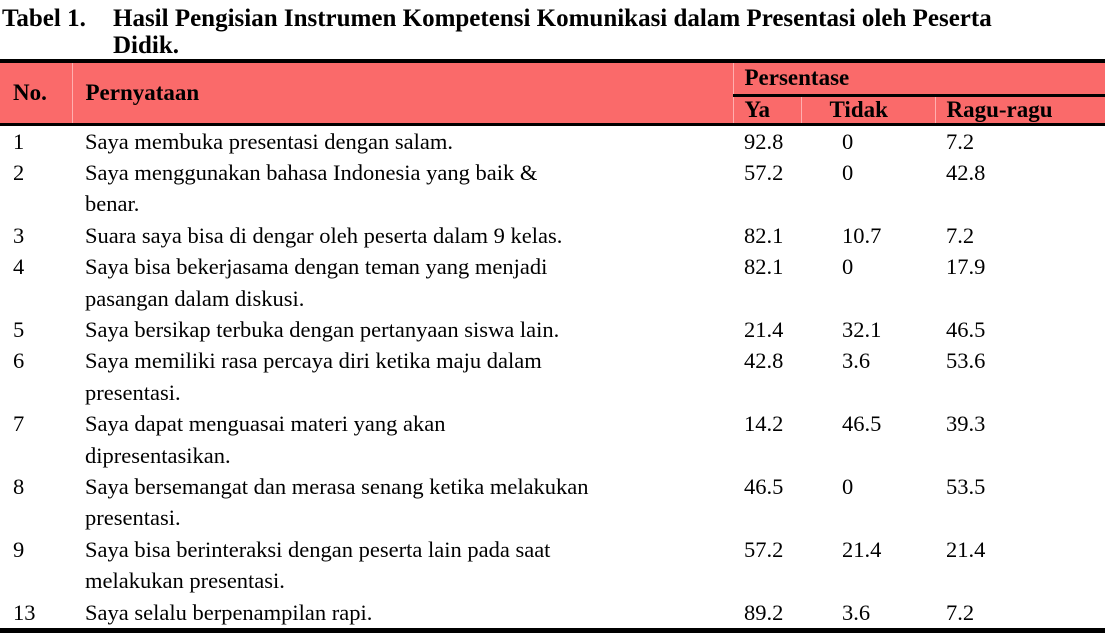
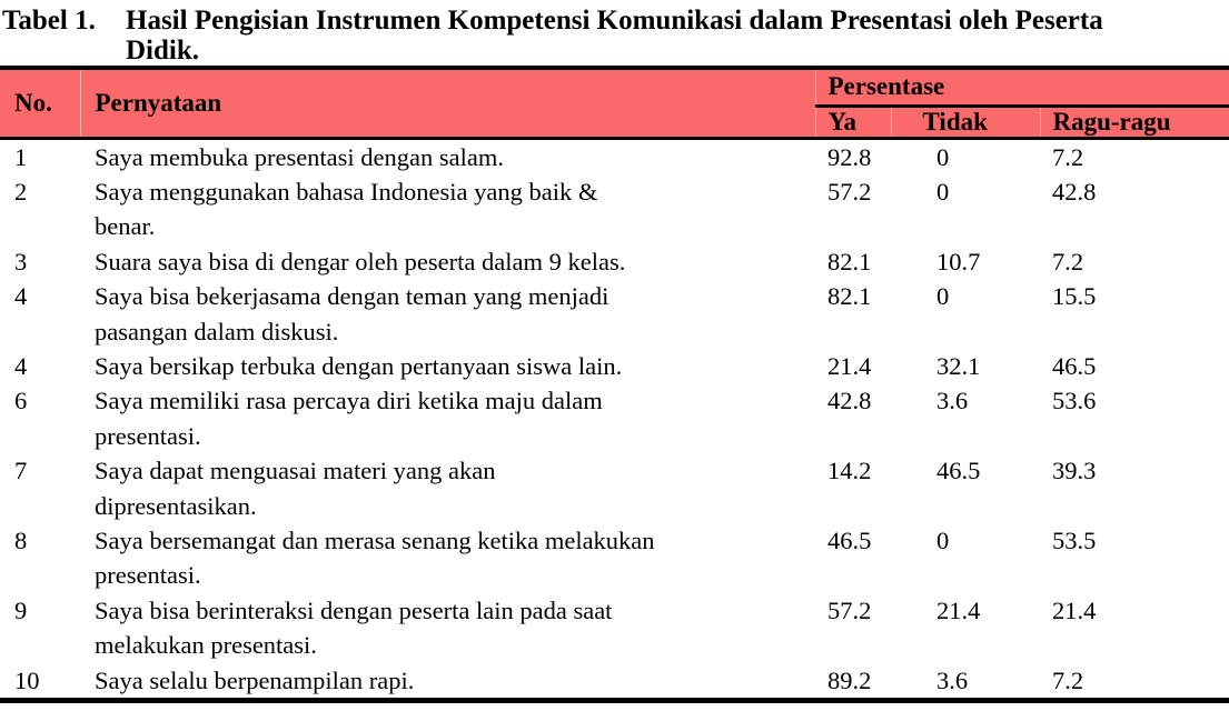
  Tabel 1.
  Hasil Pengisian Instrumen Kompetensi Komunikasi dalam Presentasi oleh Peserta
  Didik.
  No.	Pernyataan	Persentase
  Ya	Tidak	Ragu-ragu
  1	Saya membuka presentasi dengan salam.	92.8	0	7.2
  2	Saya menggunakan bahasa Indonesia yang baik & benar.	57.2	0	42.8
  3	Suara saya bisa di dengar oleh peserta dalam 9 kelas.	82.1	10.7	7.2
- 4	Saya bisa bekerjasama dengan teman yang menjadi pasangan dalam diskusi.	82.1	0	17.9
+ 4	Saya bisa bekerjasama dengan teman yang menjadi pasangan dalam diskusi.	82.1	0	15.5
- 5	Saya bersikap terbuka dengan pertanyaan siswa lain.	21.4	32.1	46.5
+ 4	Saya bersikap terbuka dengan pertanyaan siswa lain.	21.4	32.1	46.5
  6	Saya memiliki rasa percaya diri ketika maju dalam presentasi.	42.8	3.6	53.6
  7	Saya dapat menguasai materi yang akan dipresentasikan.	14.2	46.5	39.3
  8	Saya bersemangat dan merasa senang ketika melakukan presentasi.	46.5	0	53.5
  9	Saya bisa berinteraksi dengan peserta lain pada saat melakukan presentasi.	57.2	21.4	21.4
- 13	Saya selalu berpenampilan rapi.	89.2	3.6	7.2
+ 10	Saya selalu berpenampilan rapi.	89.2	3.6	7.2
